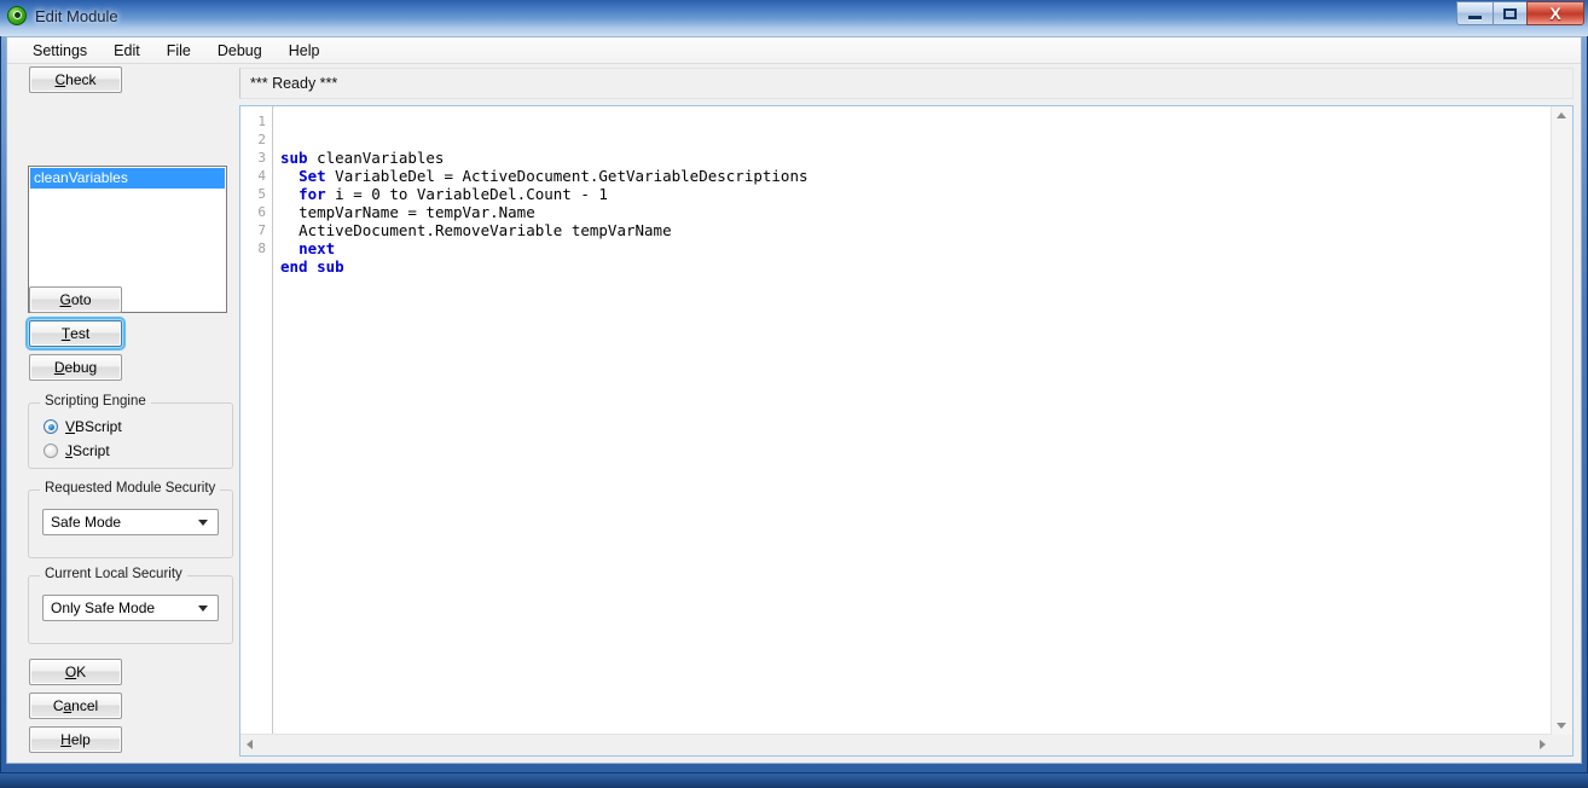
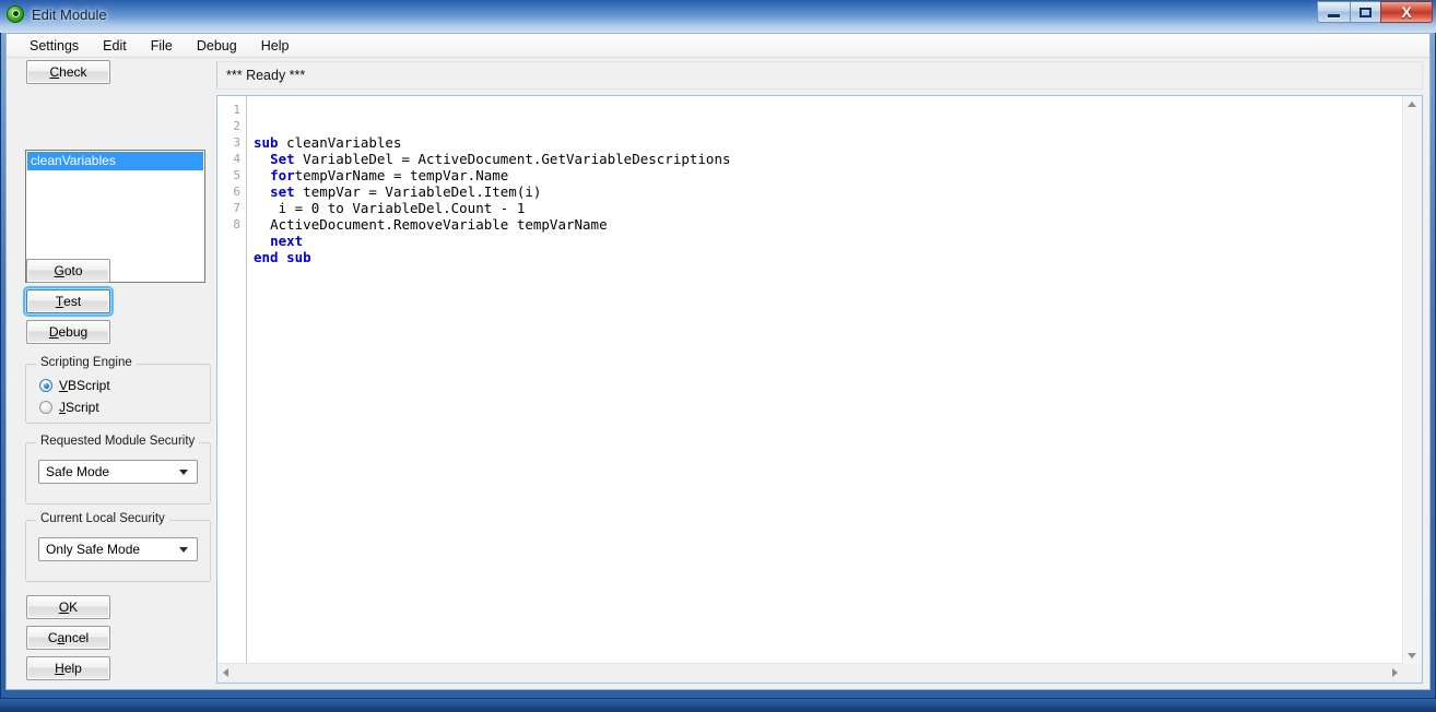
  Edit Module
  X
  Settings
  Edit
  File
  Debug
  Help
  C
  heck
  cleanVariables
  G
  oto
  T
  est
  D
  ebug
  Scripting Engine
  VBScript
  JScript
  Requested Module Security
  Safe Mode
  Current Local Security
  Only Safe Mode
  O
  K
  C
  a
  ncel
  H
  elp
  *** Ready ***
  1
  2
  3
  4
  5
  6
  7
  8
  sub cleanVariables
  Set VariableDel = ActiveDocument.GetVariableDescriptions
- for i = 0 to VariableDel.Count - 1
+ fortempVarName = tempVar.Name
+ set tempVar = VariableDel.Item(i)
- tempVarName = tempVar.Name
+ i = 0 to VariableDel.Count - 1
  ActiveDocument.RemoveVariable tempVarName
  next
  end sub
